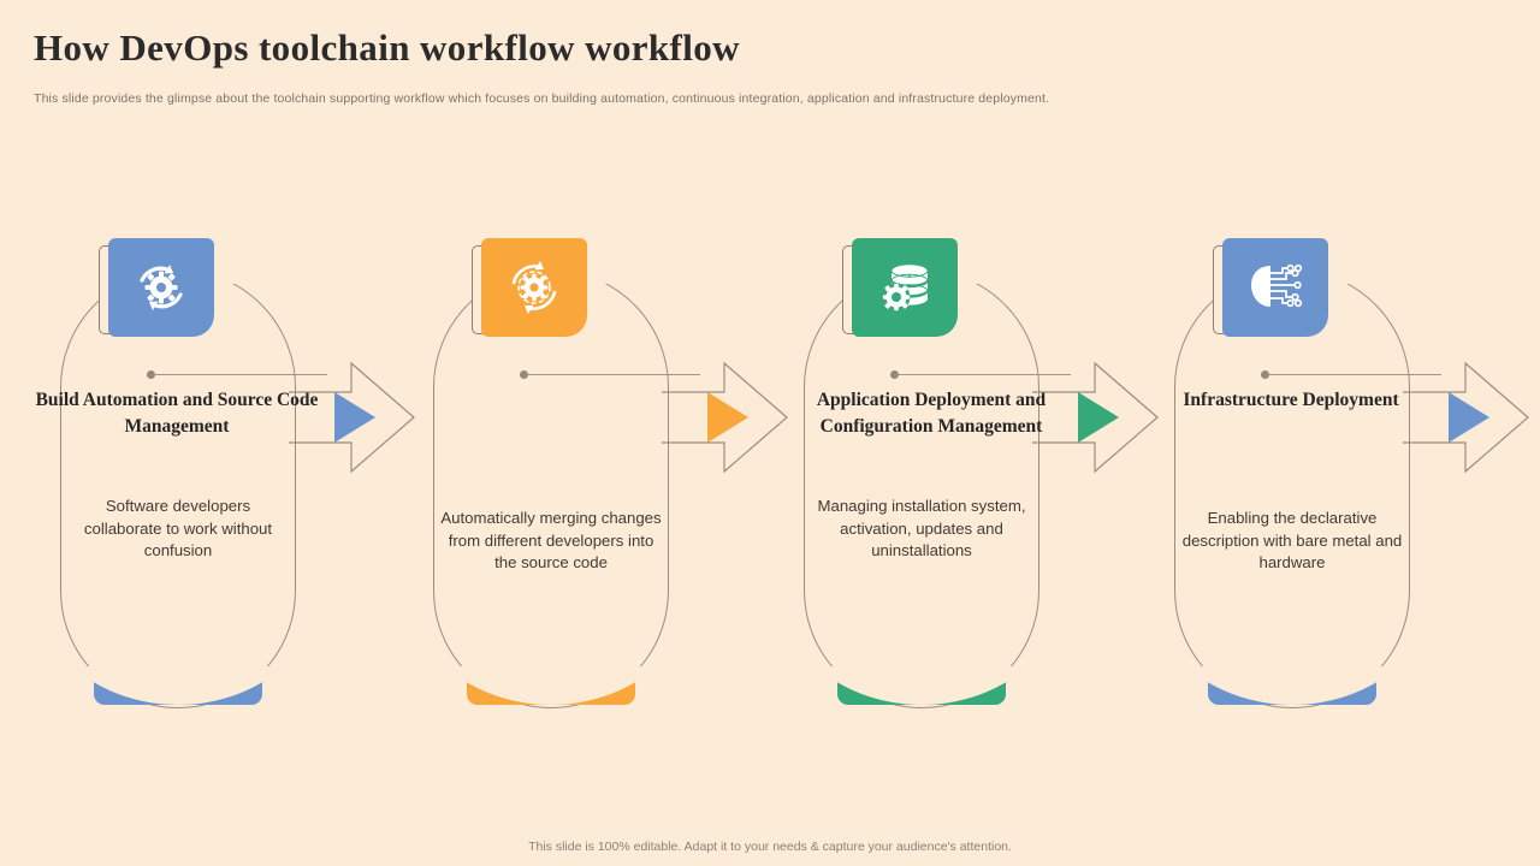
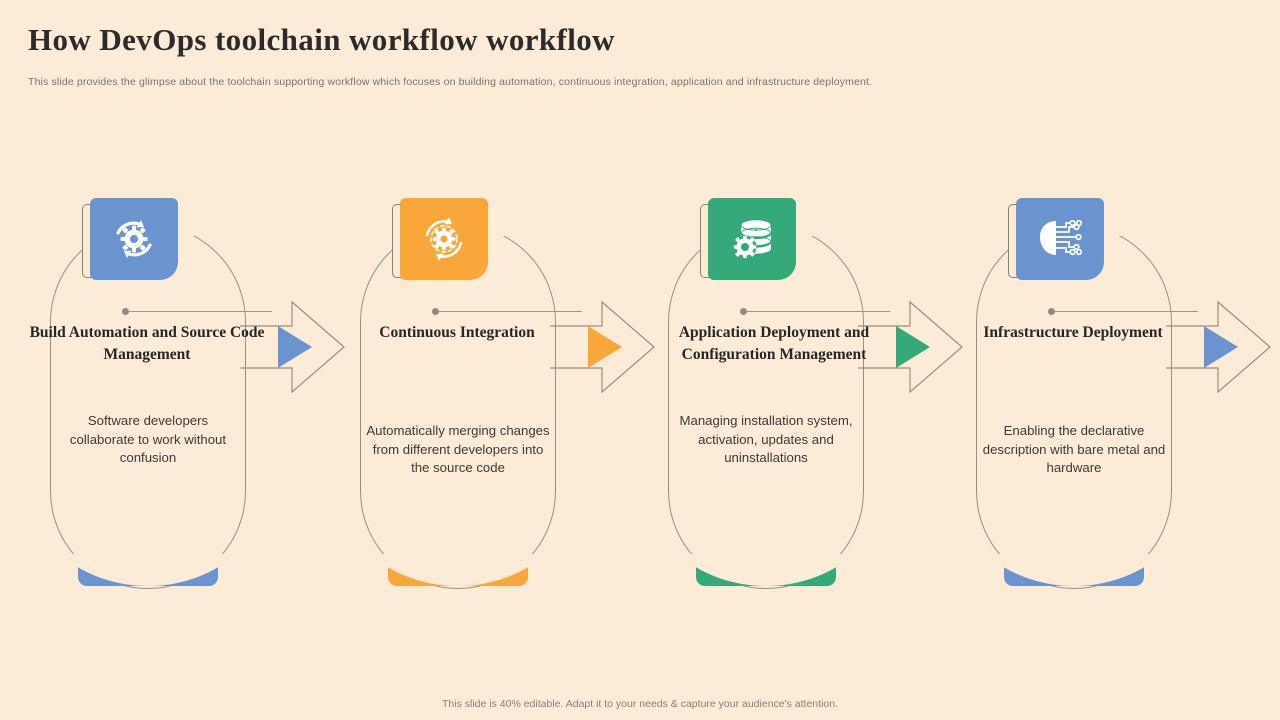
  How DevOps toolchain workflow workflow
  This slide provides the glimpse about the toolchain supporting workflow which focuses on building automation, continuous integration, application and infrastructure deployment.
  Build Automation and Source Code Management
  Software developers collaborate to work without confusion
+ Continuous Integration
  Automatically merging changes from different developers into the source code
  Application Deployment and Configuration Management
  Managing installation system, activation, updates and uninstallations
  Infrastructure Deployment
  Enabling the declarative description with bare metal and hardware
- This slide is 100% editable. Adapt it to your needs & capture your audience's attention.
+ This slide is 40% editable. Adapt it to your needs & capture your audience's attention.
